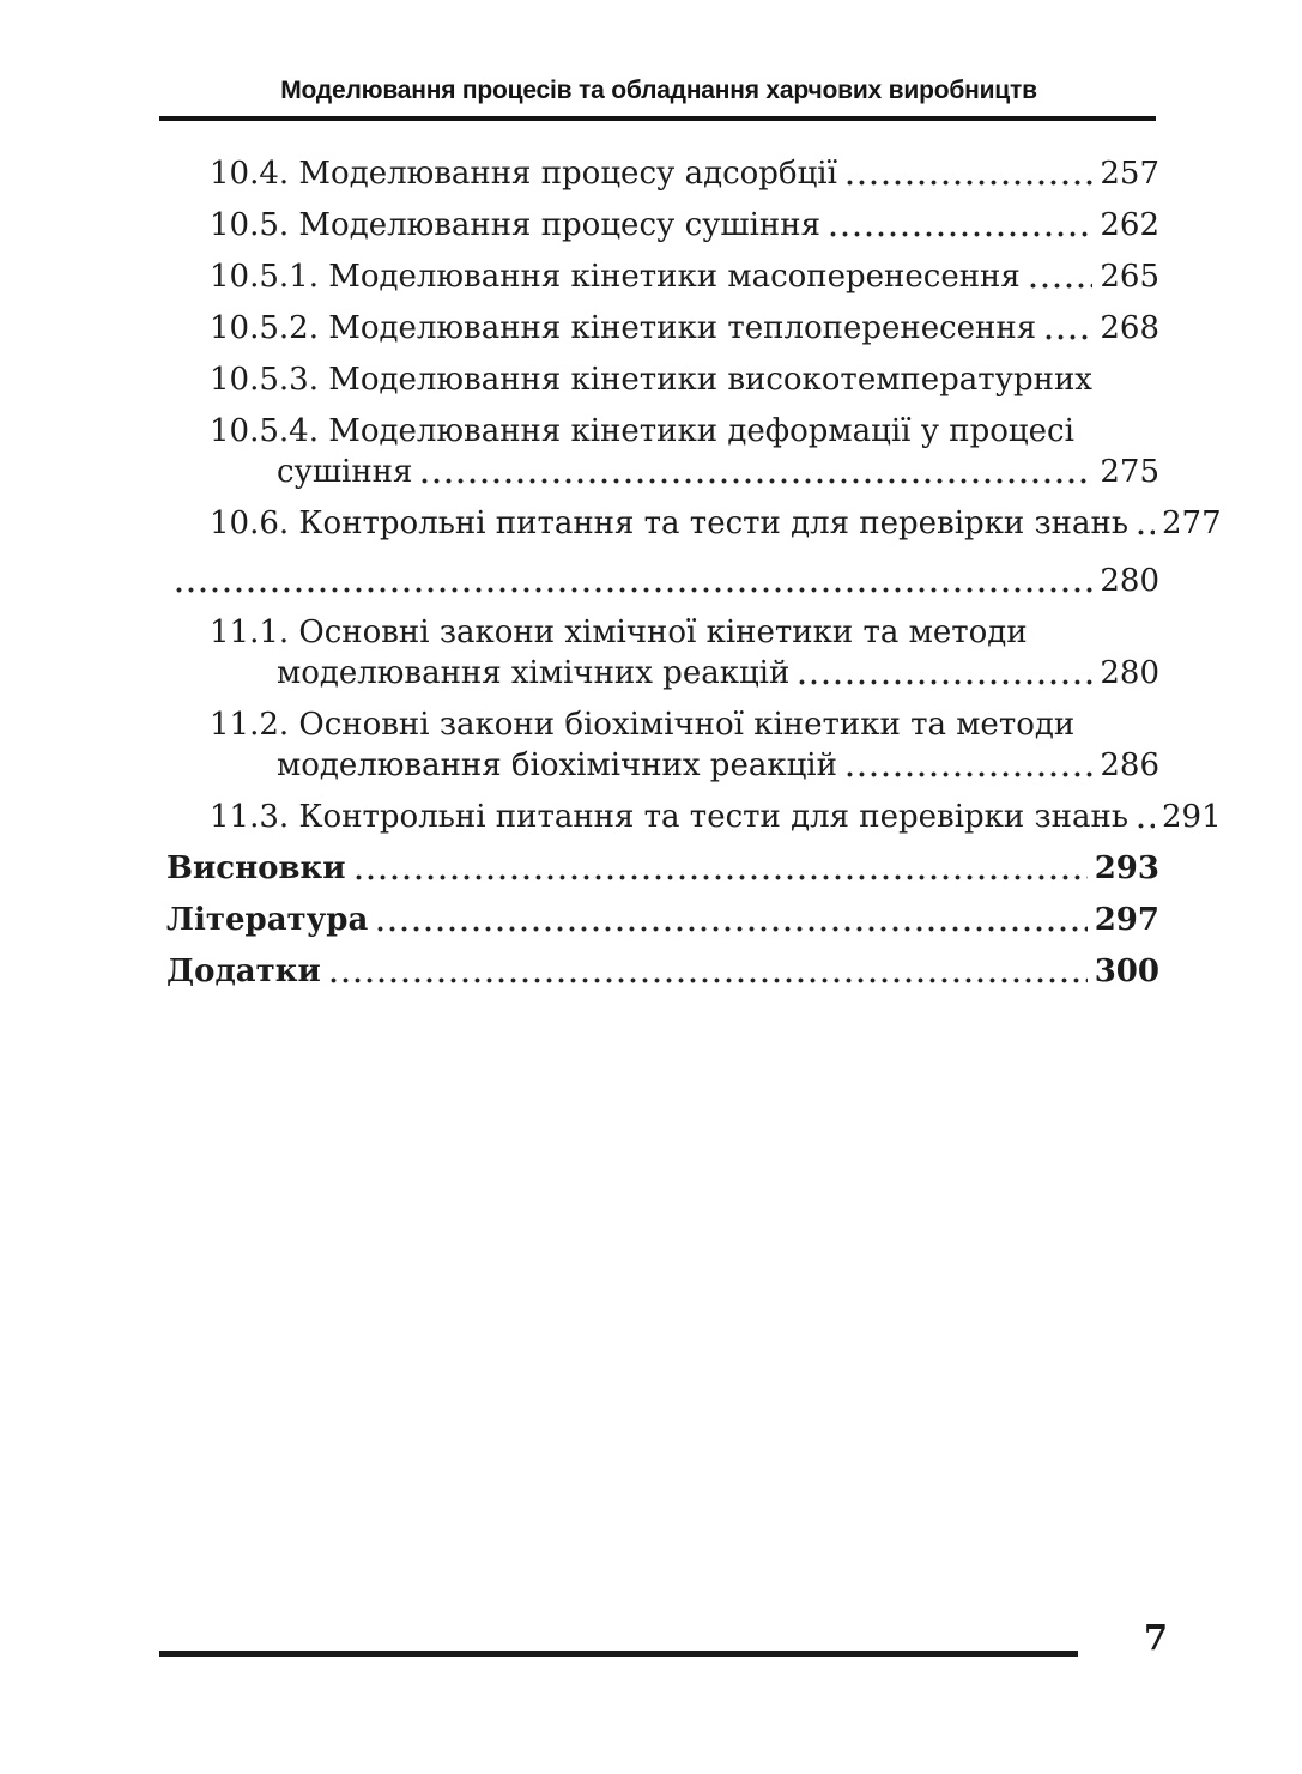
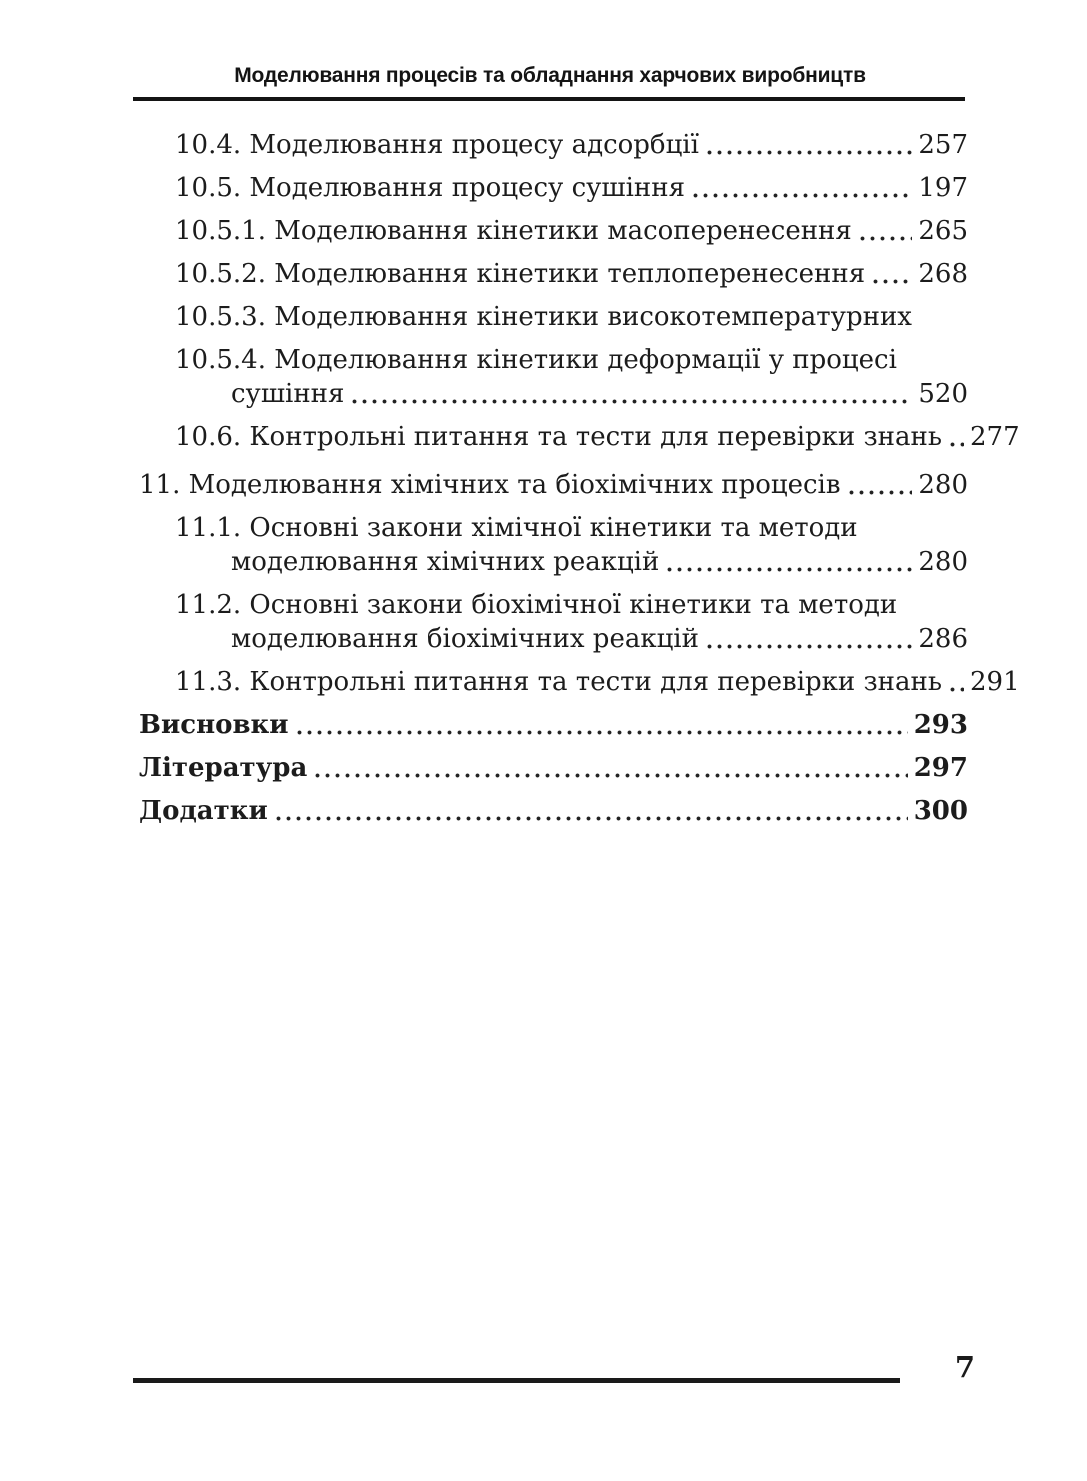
  Моделювання процесів та обладнання харчових виробництв
  10.4. Моделювання процесу адсорбції
  257
  10.5. Моделювання процесу сушіння
- 262
+ 197
  10.5.1. Моделювання кінетики масоперенесення
  265
  10.5.2. Моделювання кінетики теплоперенесення
  268
  10.5.3. Моделювання кінетики високотемпературних
  10.5.4. Моделювання кінетики деформації у процесі
  сушіння
- 275
+ 520
  10.6. Контрольні питання та тести для перевірки знань
  277
+ 11. Моделювання хімічних та біохімічних процесів
  280
  11.1. Основні закони хімічної кінетики та методи
  моделювання хімічних реакцій
  280
  11.2. Основні закони біохімічної кінетики та методи
  моделювання біохімічних реакцій
  286
  11.3. Контрольні питання та тести для перевірки знань
  291
  Висновки
  293
  Література
  297
  Додатки
  300
  7
